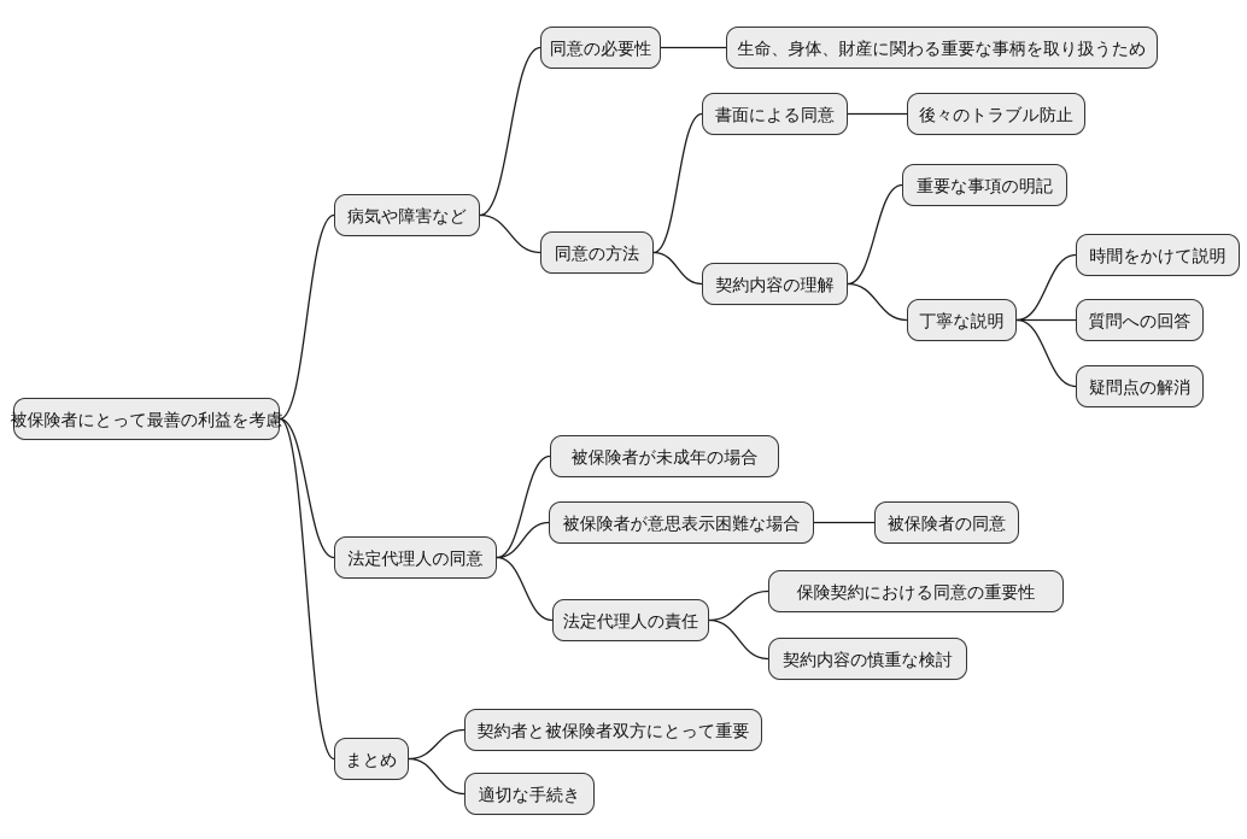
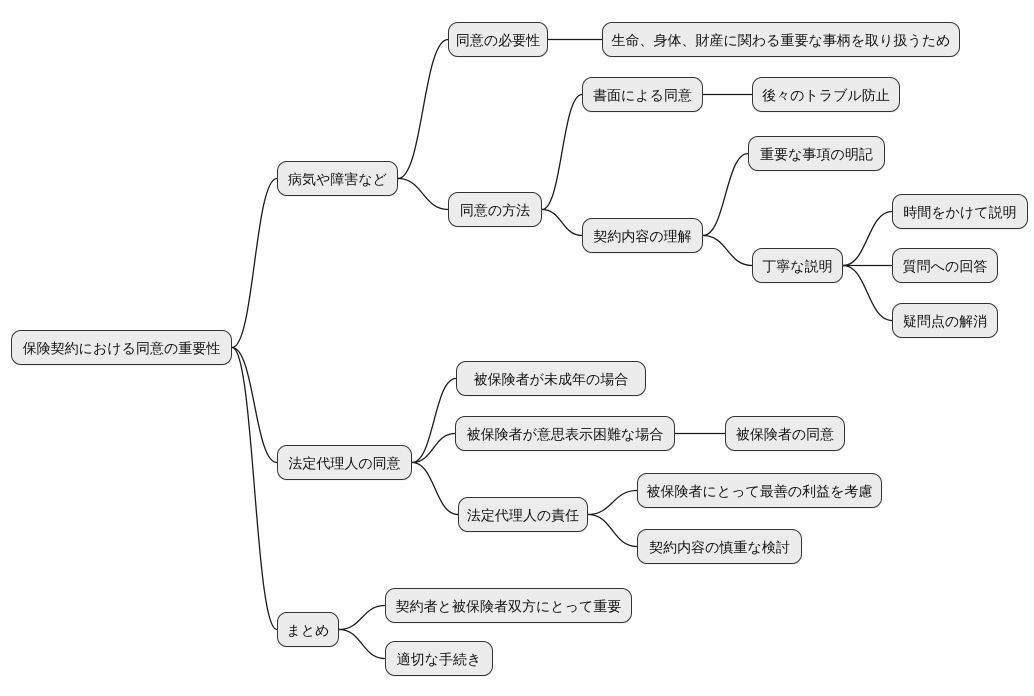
- 被保険者にとって最善の利益を考慮
+ 保険契約における同意の重要性
  病気や障害など
  同意の必要性
  生命、身体、財産に関わる重要な事柄を取り扱うため
  同意の方法
  書面による同意
  後々のトラブル防止
  契約内容の理解
  重要な事項の明記
  丁寧な説明
  時間をかけて説明
  質問への回答
  疑問点の解消
  法定代理人の同意
  被保険者が未成年の場合
  被保険者が意思表示困難な場合
  被保険者の同意
  法定代理人の責任
- 保険契約における同意の重要性
+ 被保険者にとって最善の利益を考慮
  契約内容の慎重な検討
  まとめ
  契約者と被保険者双方にとって重要
  適切な手続き
